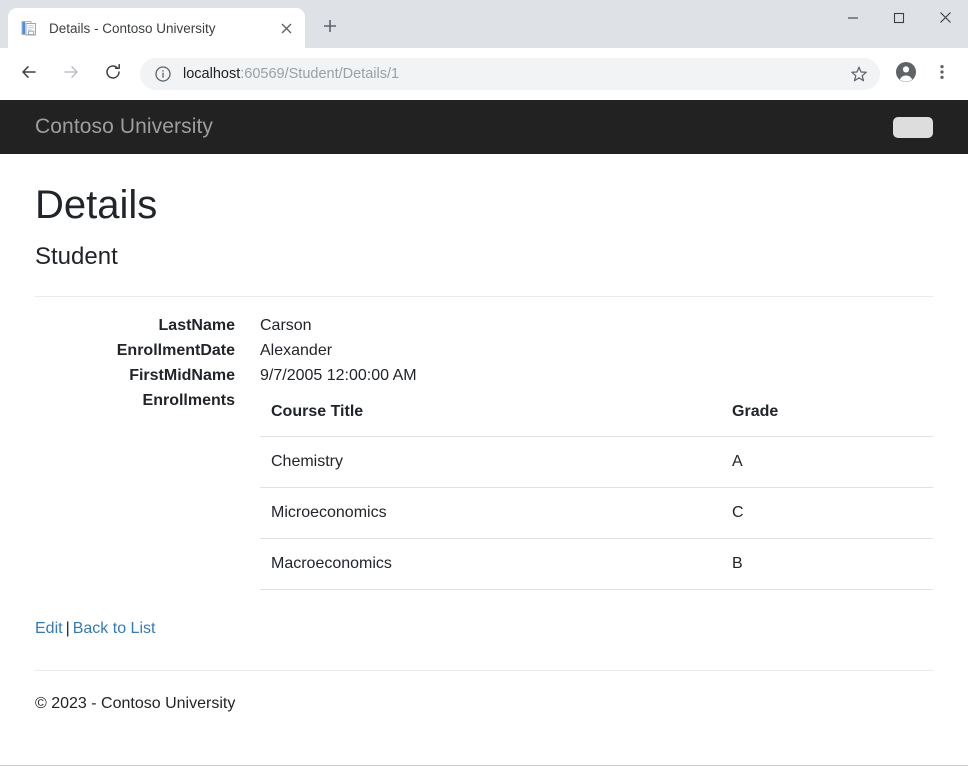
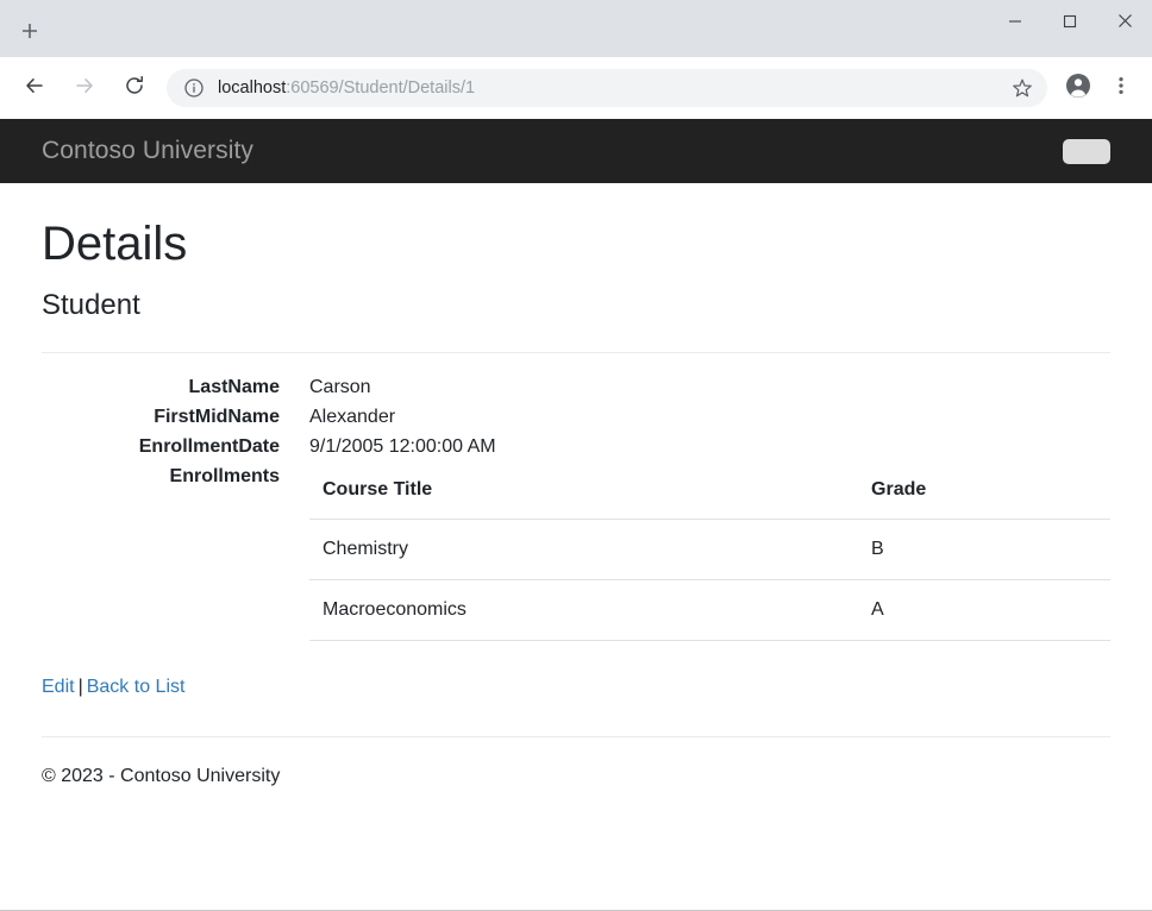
- Details - Contoso University
  localhost:60569/Student/Details/1
  Contoso University
  Details
  Student
  LastName
  Carson
- EnrollmentDate
+ FirstMidName
  Alexander
- FirstMidName
+ EnrollmentDate
- 9/7/2005 12:00:00 AM
+ 9/1/2005 12:00:00 AM
  Enrollments
  Course Title	Grade
- Chemistry	A
+ Chemistry	B
- Microeconomics	C
- Macroeconomics	B
+ Macroeconomics	A
  Edit | Back to List
  © 2023 - Contoso University
